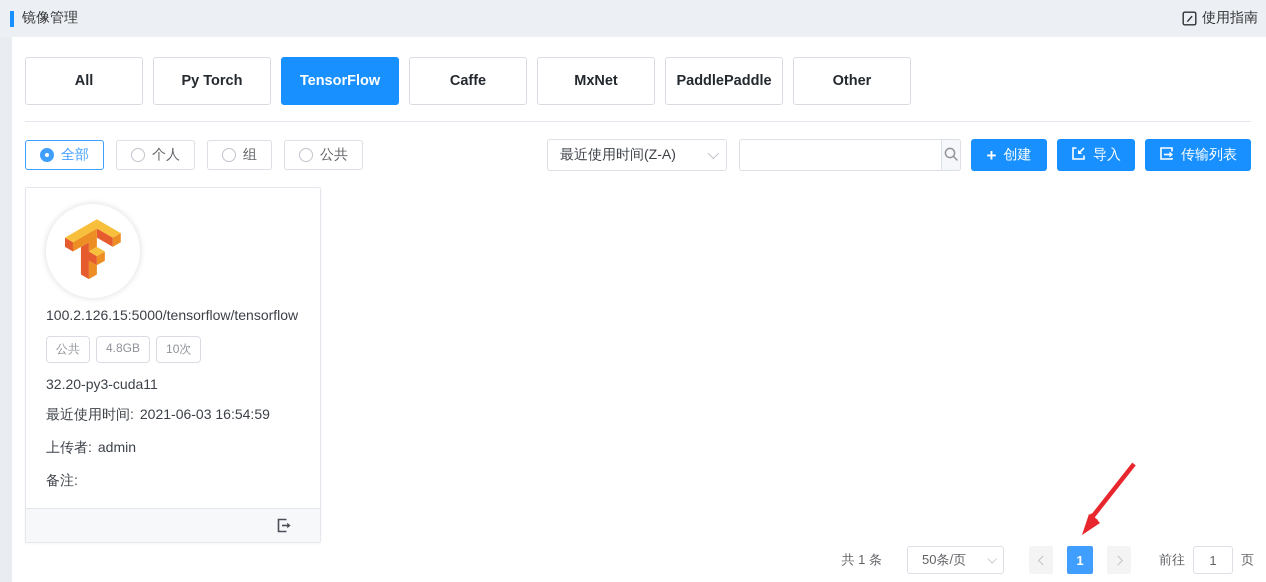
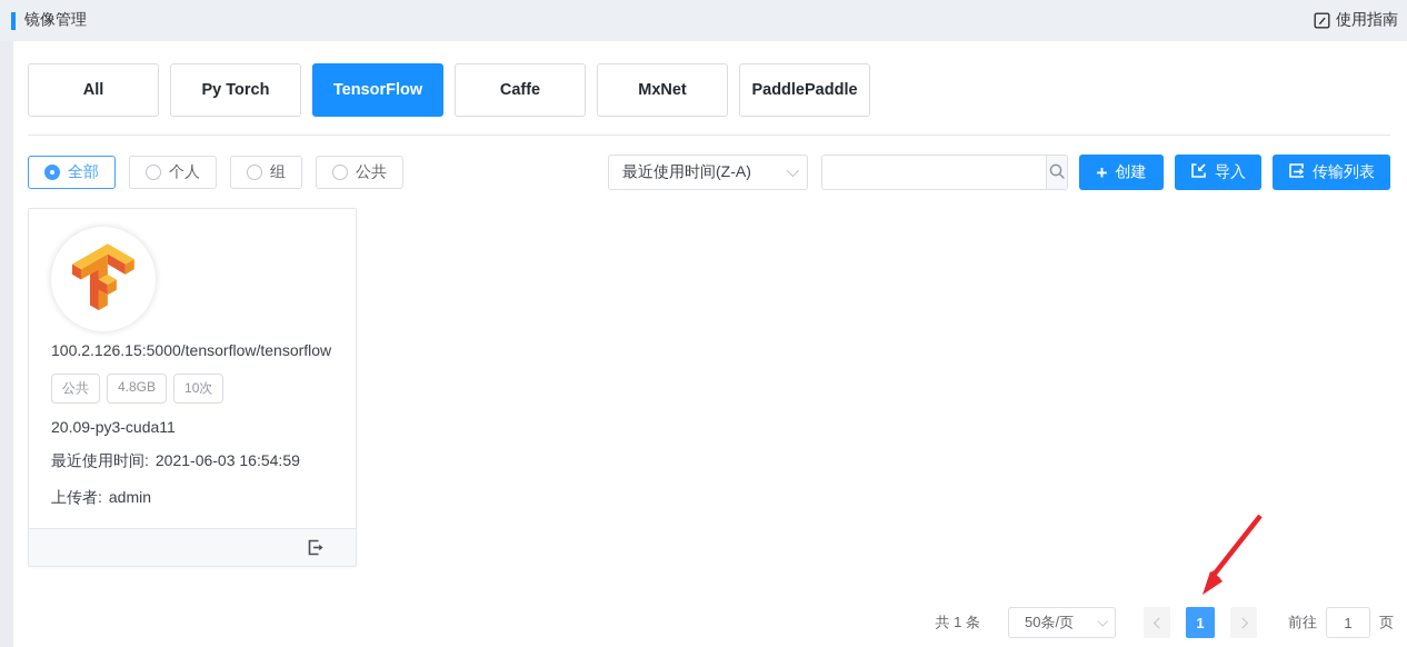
  镜像管理
  使用指南
  All
  Py Torch
  TensorFlow
  Caffe
  MxNet
  PaddlePaddle
- Other
  全部
  个人
  组
  公共
  最近使用时间(Z-A)
  +
  创建
  导入
  传输列表
  100.2.126.15:5000/tensorflow/tensorflow
  公共
  4.8GB
  10次
- 32.20-py3-cuda11
+ 20.09-py3-cuda11
  最近使用时间: 2021-06-03 16:54:59
  上传者: admin
- 备注:
  共 1 条
  50条/页
  1
  前往
  1
  页
